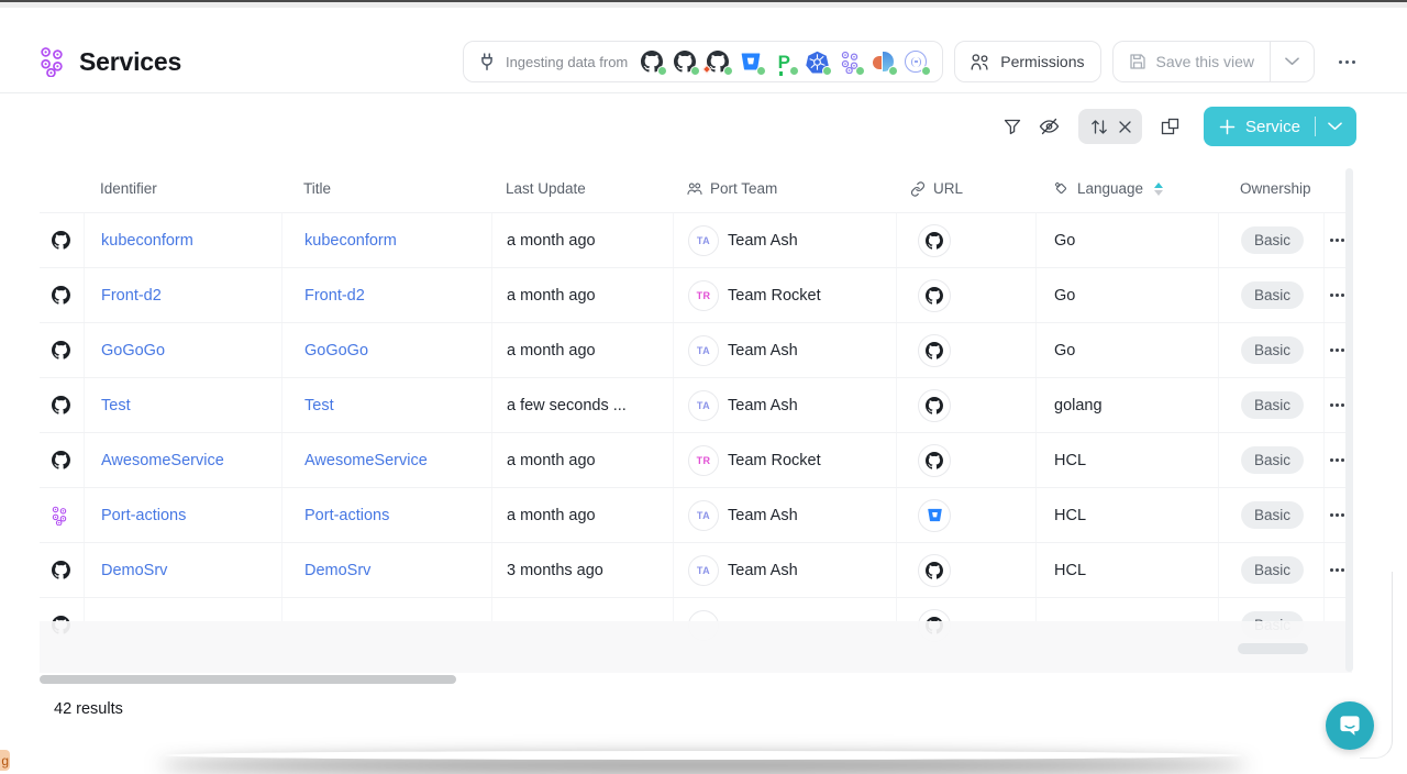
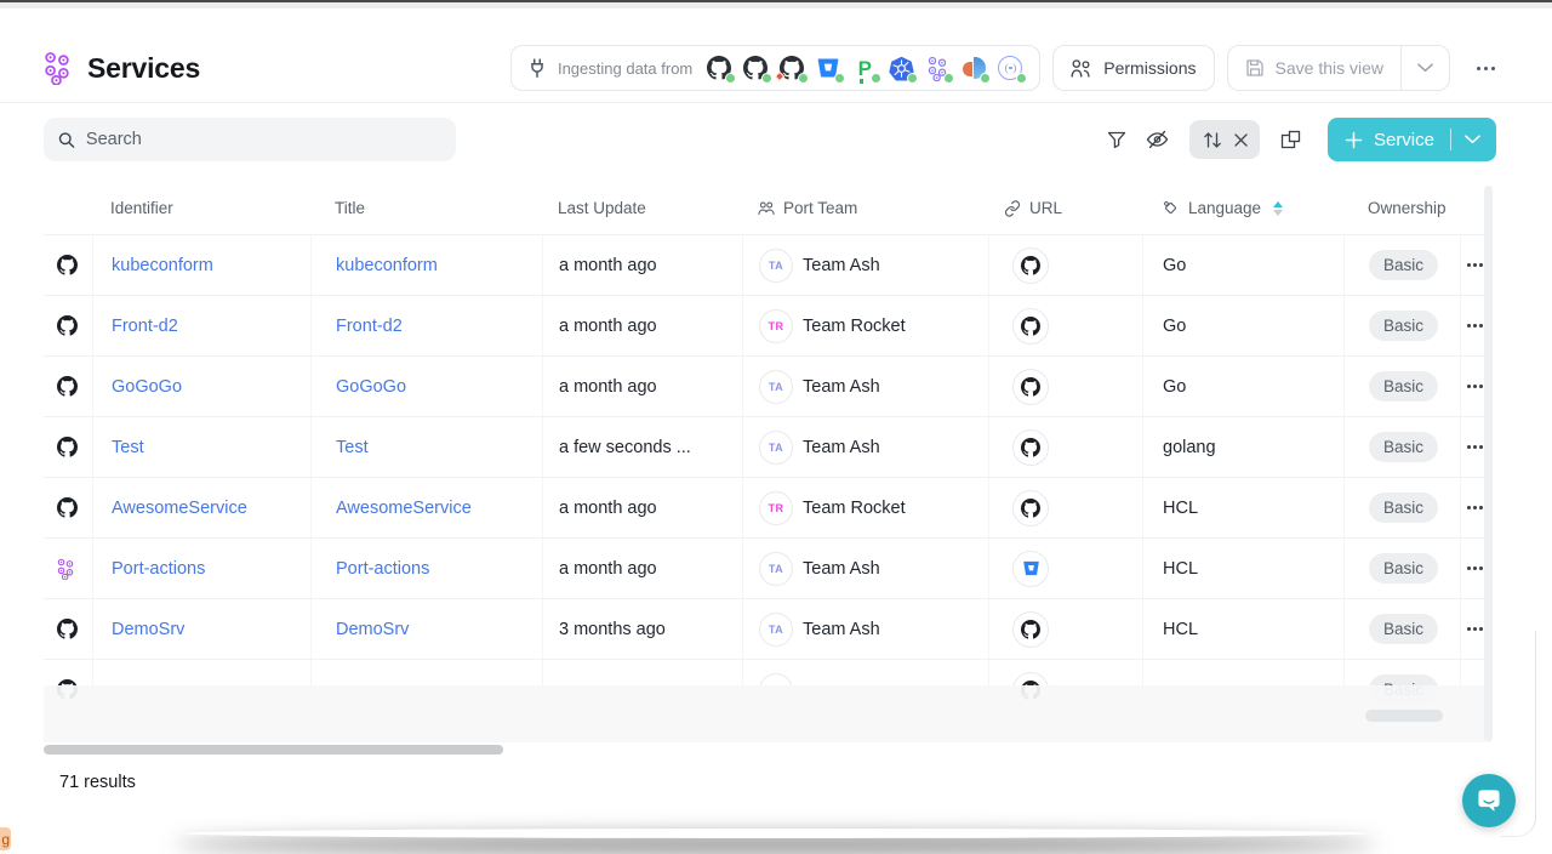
  Services
  Ingesting data from
  P
  Permissions
  Save this view
+ Search
  Service
  Identifier
  Title
  Last Update
  Port Team
  URL
  Language
  Ownership
  kubeconform
  kubeconform
  a month ago
  TA
  Team Ash
  Go
  Basic
  Front-d2
  Front-d2
  a month ago
  TR
  Team Rocket
  Go
  Basic
  GoGoGo
  GoGoGo
  a month ago
  TA
  Team Ash
  Go
  Basic
  Test
  Test
  a few seconds ...
  TA
  Team Ash
  golang
  Basic
  AwesomeService
  AwesomeService
  a month ago
  TR
  Team Rocket
  HCL
  Basic
  Port-actions
  Port-actions
  a month ago
  TA
  Team Ash
  HCL
  Basic
  DemoSrv
  DemoSrv
  3 months ago
  TA
  Team Ash
  HCL
  Basic
- 42 results
+ 71 results
  g
